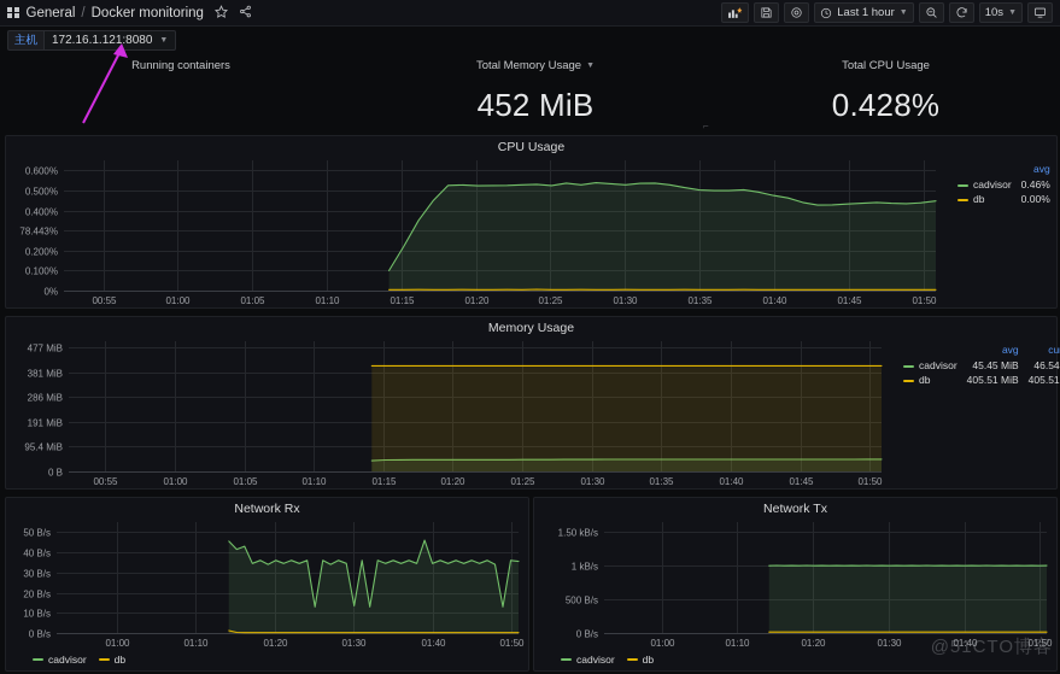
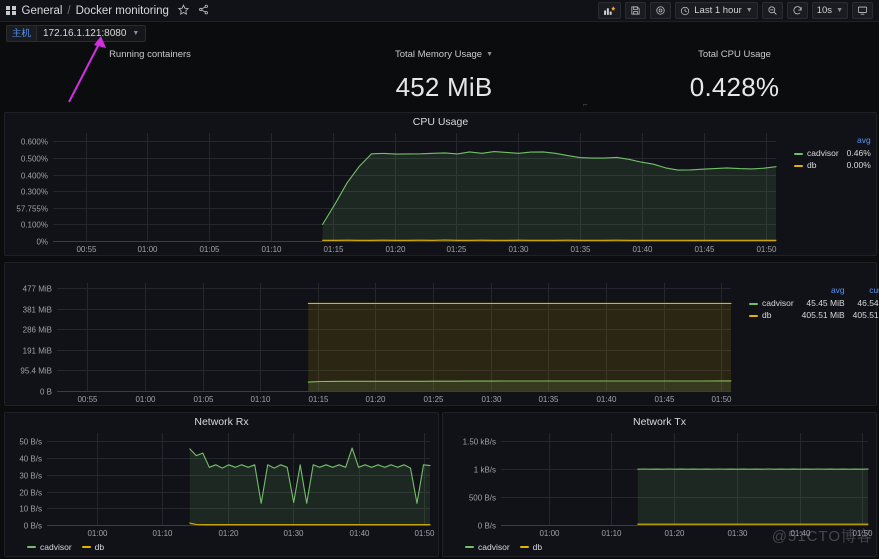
  General
  /
  Docker monitoring
  Last 1 hour
  10s
  主机
  172.16.1.121:8080
  Running containers
  Total Memory Usage
  452 MiB
  Total CPU Usage
  0.428%
  ⌐
  CPU Usage
  0%
  0.100%
- 0.200%
+ 57.755%
- 78.443%
+ 0.300%
  0.400%
  0.500%
  0.600%
  00:55
  01:00
  01:05
  01:10
  01:15
  01:20
  01:25
  01:30
  01:35
  01:40
  01:45
  01:50
  cadvisor	0.46%
  db	0.00%
- Memory Usage
  0 B
  95.4 MiB
  191 MiB
  286 MiB
  381 MiB
  477 MiB
  00:55
  01:00
  01:05
  01:10
  01:15
  01:20
  01:25
  01:30
  01:35
  01:40
  01:45
  01:50
  cadvisor	45.45 MiB	46.54
  db	405.51 MiB	405.51
  Network Rx
  0 B/s
  10 B/s
  20 B/s
  30 B/s
  40 B/s
  50 B/s
  01:00
  01:10
  01:20
  01:30
  01:40
  01:50
  cadvisor
  db
  Network Tx
  0 B/s
  500 B/s
  1 kB/s
  1.50 kB/s
  01:00
  01:10
  01:20
  01:30
  01:40
  01:50
  cadvisor
  db
  @51CTO博客
